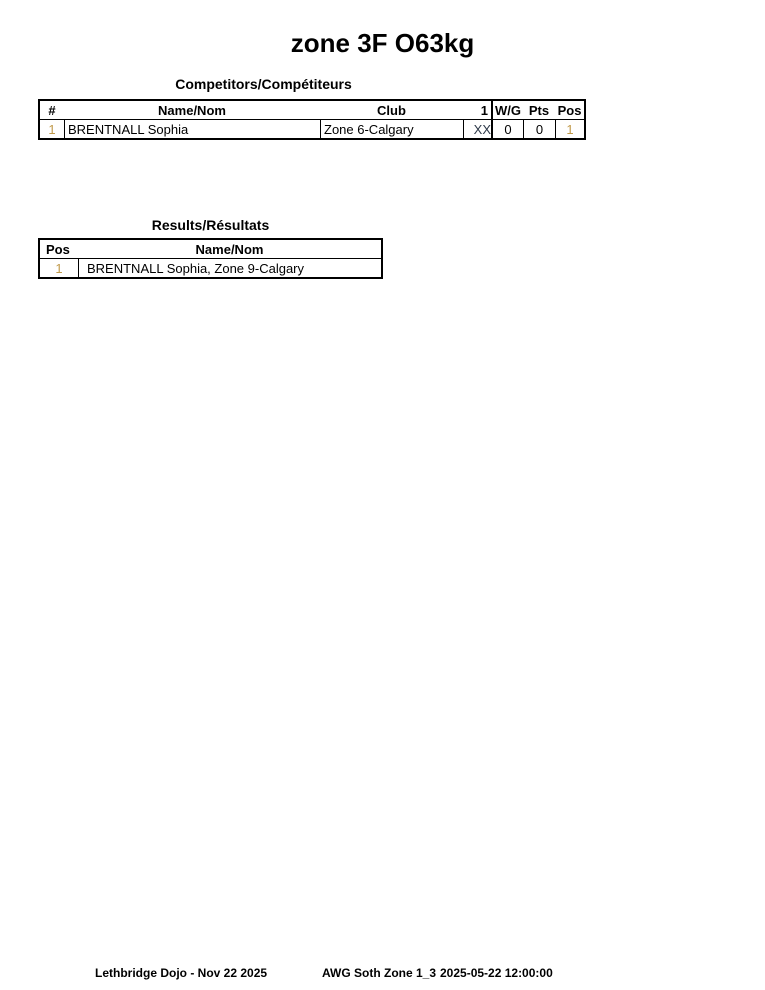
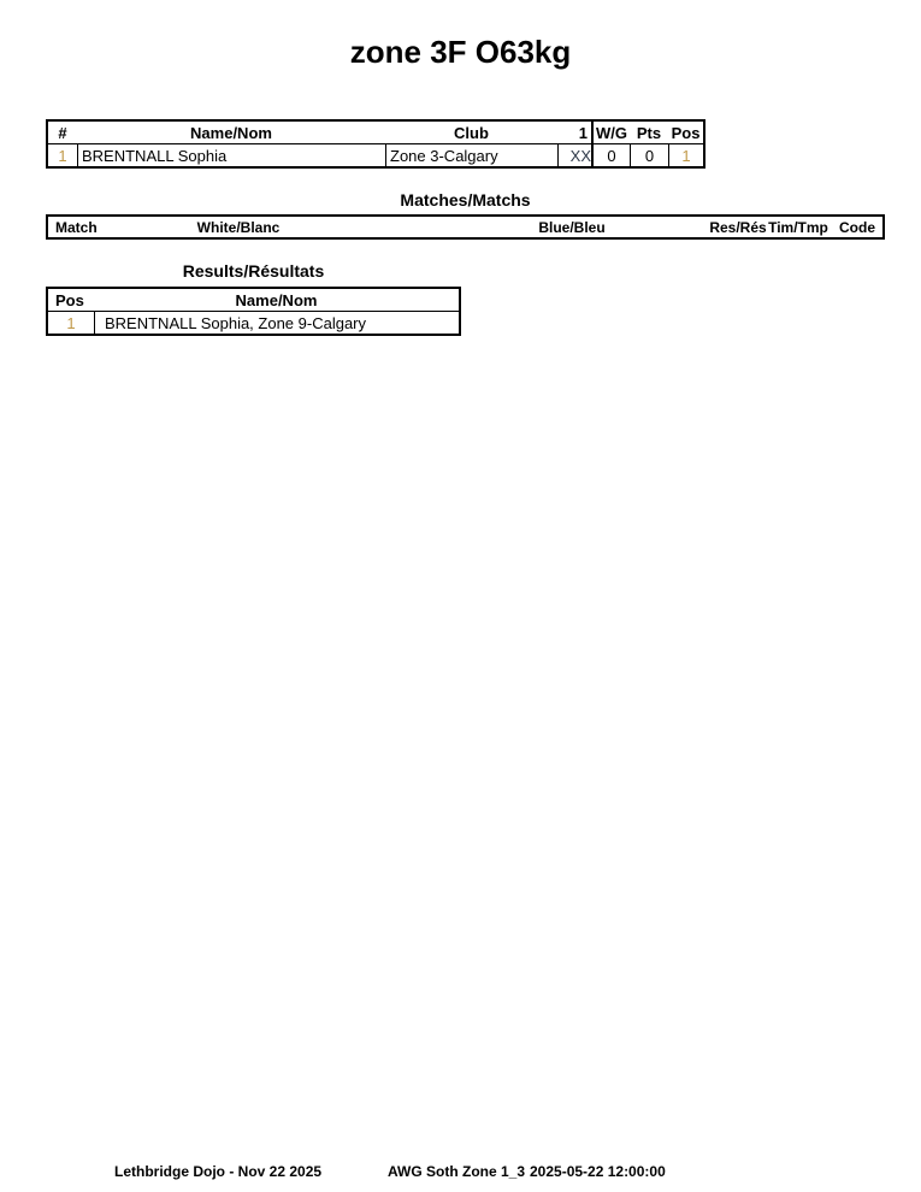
  zone 3F O63kg
- Competitors/Compétiteurs
  #
  Name/Nom
  Club
  1
  W/G
  Pts
  Pos
  1
  BRENTNALL Sophia
- Zone 6-Calgary
+ Zone 3-Calgary
  XX
  0
  0
  1
+ Matches/Matchs
+ Match
+ White/Blanc
+ Blue/Bleu
+ Res/Rés
+ Tim/Tmp
+ Code
  Results/Résultats
  Pos
  Name/Nom
  1
  BRENTNALL Sophia, Zone 9-Calgary
  Lethbridge Dojo - Nov 22 2025
  AWG Soth Zone 1_3
  2025-05-22 12:00:00
